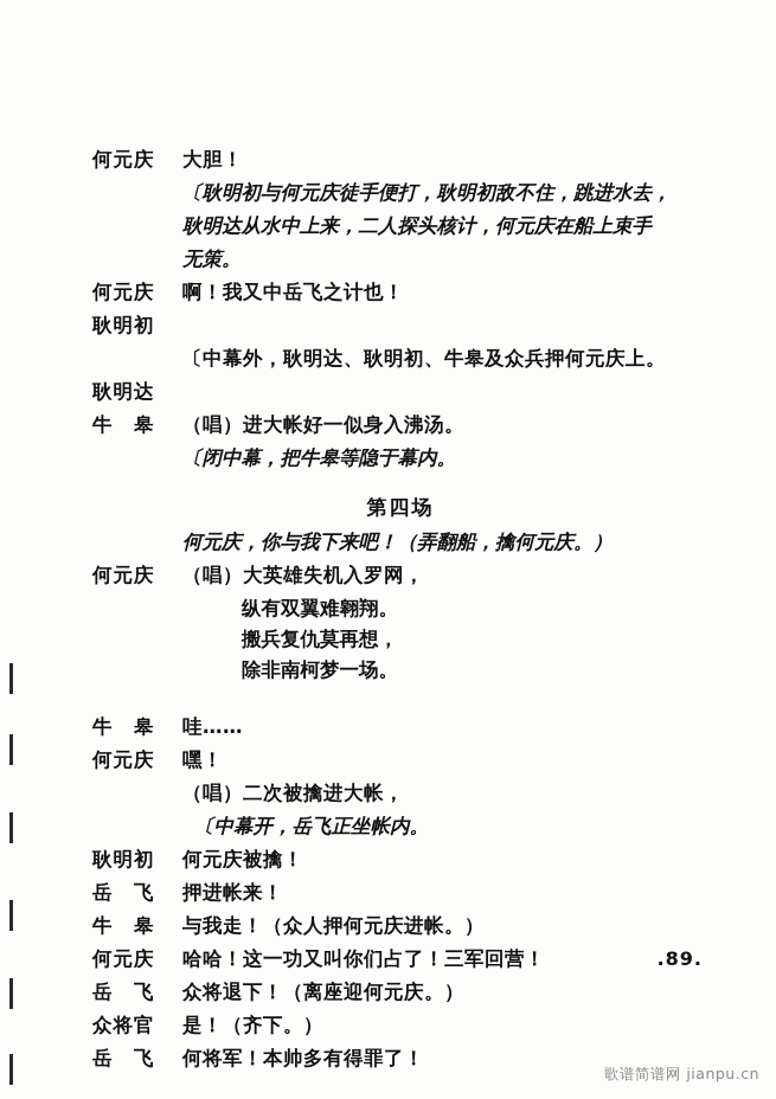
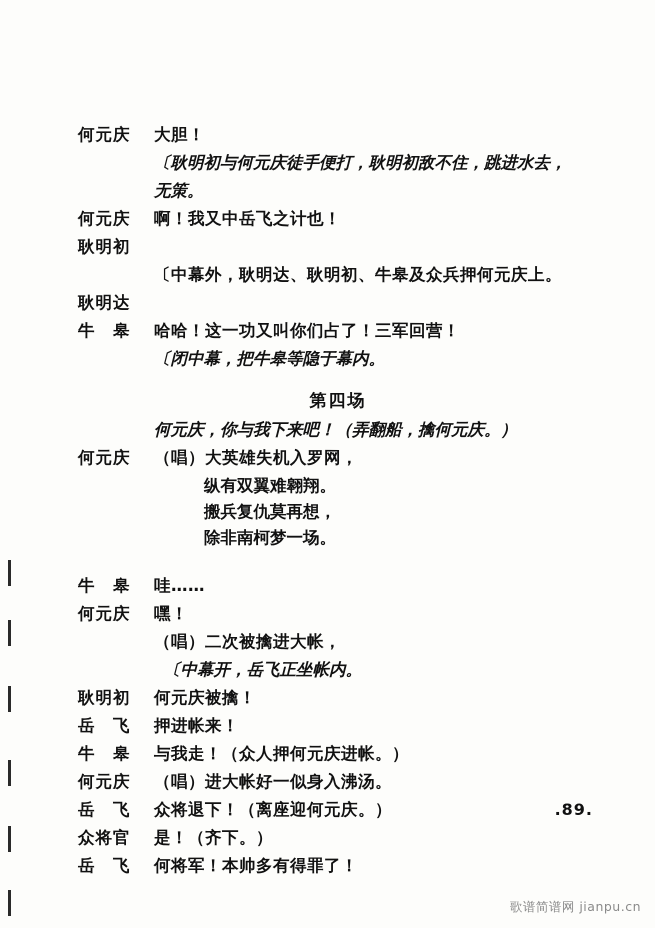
  何元庆
  大胆！
  〔耿明初与何元庆徒手便打，耿明初敌不住，跳进水去，
- 耿明达从水中上来，二人探头核计，何元庆在船上束手
  无策。
  何元庆
  啊！我又中岳飞之计也！
  耿明初
  〔中幕外，耿明达、耿明初、牛皋及众兵押何元庆上。
  耿明达
  牛 皋
- （唱）进大帐好一似身入沸汤。
+ 哈哈！这一功又叫你们占了！三军回营！
  〔闭中幕，把牛皋等隐于幕内。
  第四场
  何元庆，你与我下来吧！（弄翻船，擒何元庆。）
  何元庆
  （唱）大英雄失机入罗网，
  纵有双翼难翱翔。
  搬兵复仇莫再想，
  除非南柯梦一场。
  牛 皋
  哇……
  何元庆
  嘿！
  （唱）二次被擒进大帐，
  〔中幕开，岳飞正坐帐内。
  耿明初
  何元庆被擒！
  岳 飞
  押进帐来！
  牛 皋
  与我走！（众人押何元庆进帐。）
  何元庆
- 哈哈！这一功又叫你们占了！三军回营！
+ （唱）进大帐好一似身入沸汤。
  岳 飞
  众将退下！（离座迎何元庆。）
  众将官
  是！（齐下。）
  岳 飞
  何将军！本帅多有得罪了！
  .89.
  歌谱简谱网 jianpu.cn
